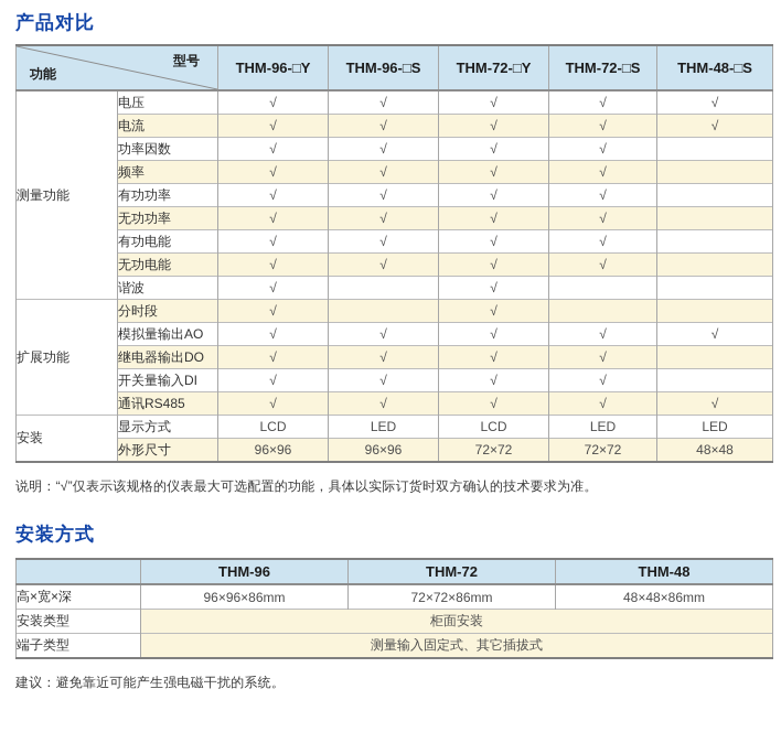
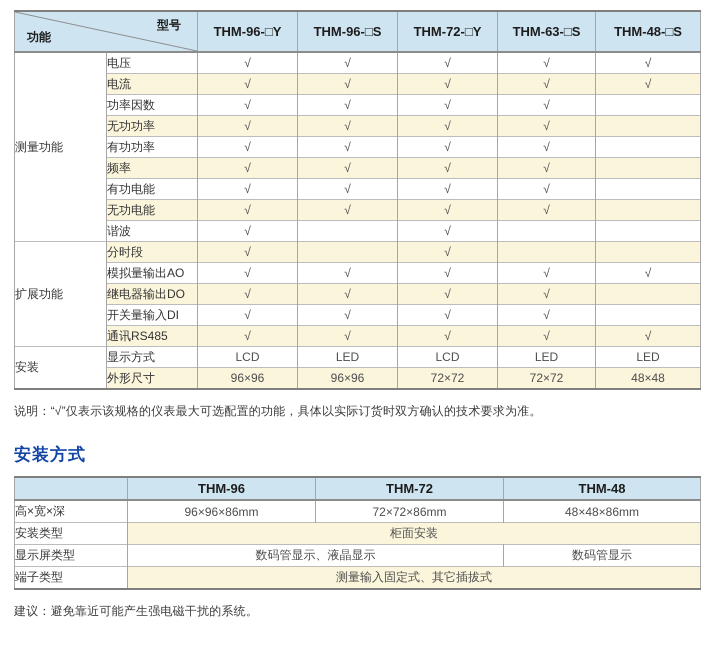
- 产品对比
- 型号 功能	THM-96-□Y	THM-96-□S	THM-72-□Y	THM-72-□S	THM-48-□S
+ 型号 功能	THM-96-□Y	THM-96-□S	THM-72-□Y	THM-63-□S	THM-48-□S
  测量功能	电压	√	√	√	√	√
  电流	√	√	√	√	√
  功率因数	√	√	√	√
- 频率	√	√	√	√
+ 无功功率	√	√	√	√
  有功功率	√	√	√	√
- 无功功率	√	√	√	√
+ 频率	√	√	√	√
  有功电能	√	√	√	√
  无功电能	√	√	√	√
  谐波	√		√
  扩展功能	分时段	√		√
  模拟量输出AO	√	√	√	√	√
  继电器输出DO	√	√	√	√
  开关量输入DI	√	√	√	√
  通讯RS485	√	√	√	√	√
  安装	显示方式	LCD	LED	LCD	LED	LED
  外形尺寸	96×96	96×96	72×72	72×72	48×48
  说明：“√”仅表示该规格的仪表最大可选配置的功能，具体以实际订货时双方确认的技术要求为准。
  安装方式
  	THM-96	THM-72	THM-48
  高×宽×深	96×96×86mm	72×72×86mm	48×48×86mm
  安装类型	柜面安装
+ 显示屏类型	数码管显示、液晶显示	数码管显示
  端子类型	测量输入固定式、其它插拔式
  建议：避免靠近可能产生强电磁干扰的系统。
